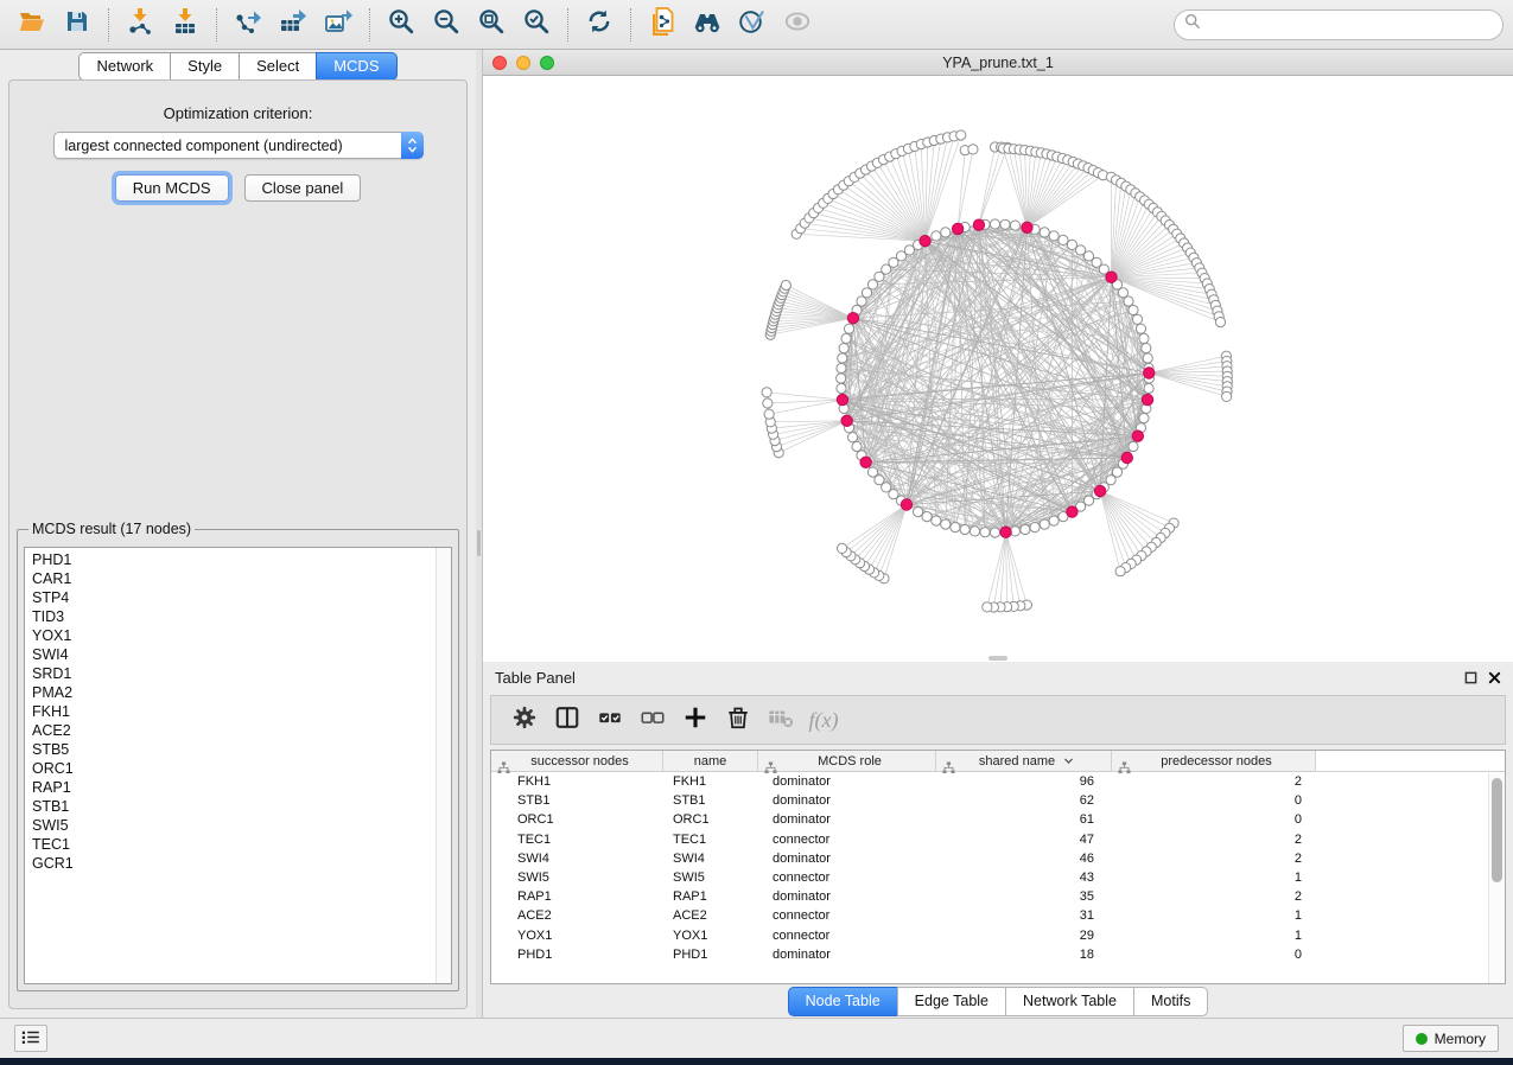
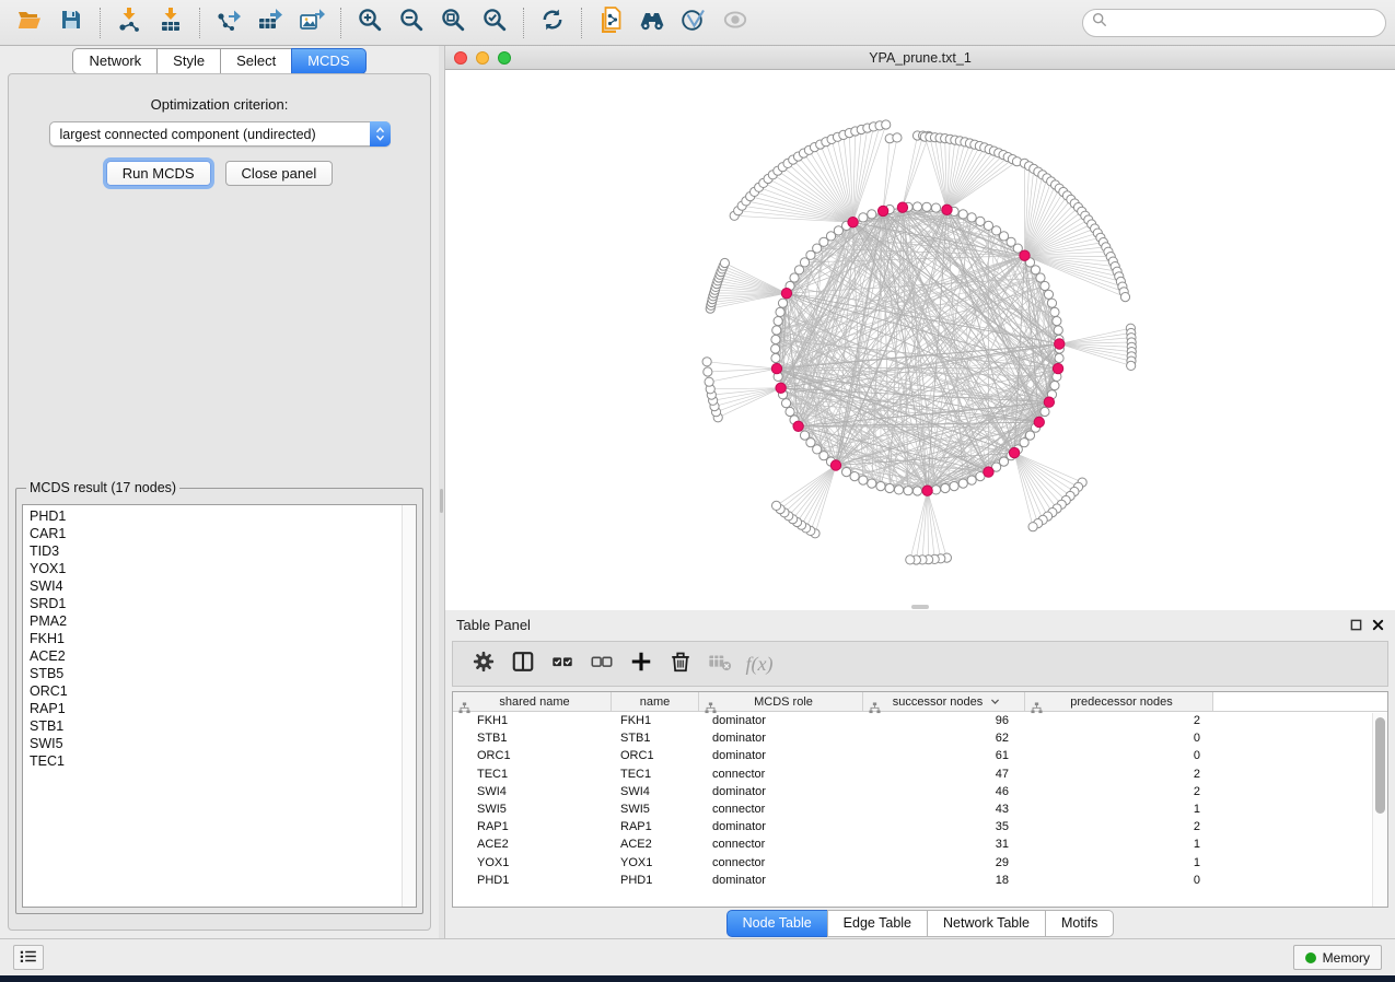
  Network
  Style
  Select
  MCDS
  Optimization criterion:
  largest connected component (undirected)
  Run MCDS
  Close panel
  MCDS result (17 nodes)
  PHD1
  CAR1
- STP4
  TID3
  YOX1
  SWI4
  SRD1
  PMA2
  FKH1
  ACE2
  STB5
  ORC1
  RAP1
  STB1
  SWI5
  TEC1
- GCR1
  YPA_prune.txt_1
  Table Panel
  f(x)
- successor nodes
+ shared name
  name
  MCDS role
- shared name
+ successor nodes
  predecessor nodes
  FKH1
  FKH1
  dominator
  96
  2
  STB1
  STB1
  dominator
  62
  0
  ORC1
  ORC1
  dominator
  61
  0
  TEC1
  TEC1
  connector
  47
  2
  SWI4
  SWI4
  dominator
  46
  2
  SWI5
  SWI5
  connector
  43
  1
  RAP1
  RAP1
  dominator
  35
  2
  ACE2
  ACE2
  connector
  31
  1
  YOX1
  YOX1
  connector
  29
  1
  PHD1
  PHD1
  dominator
  18
  0
  Node Table
  Edge Table
  Network Table
  Motifs
  Memory
